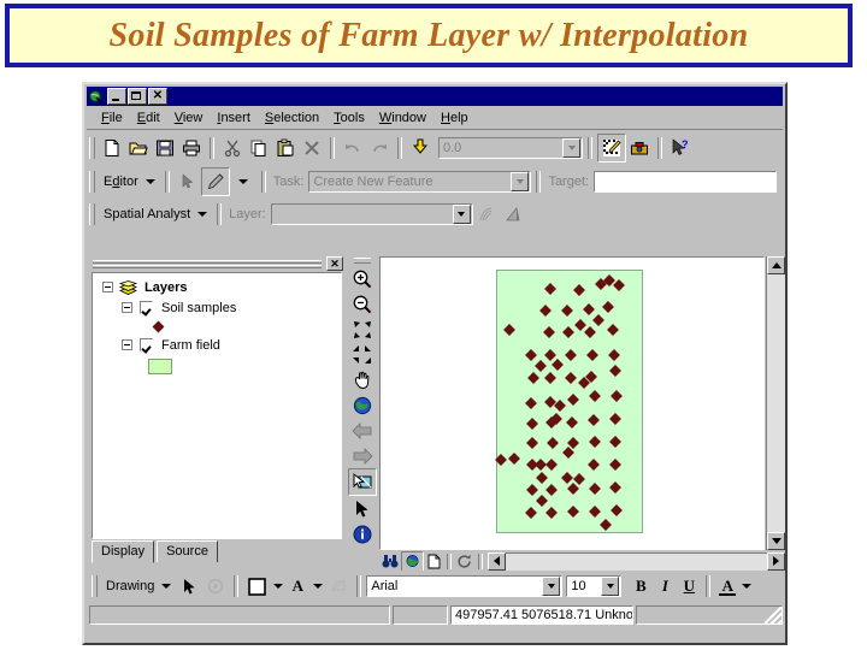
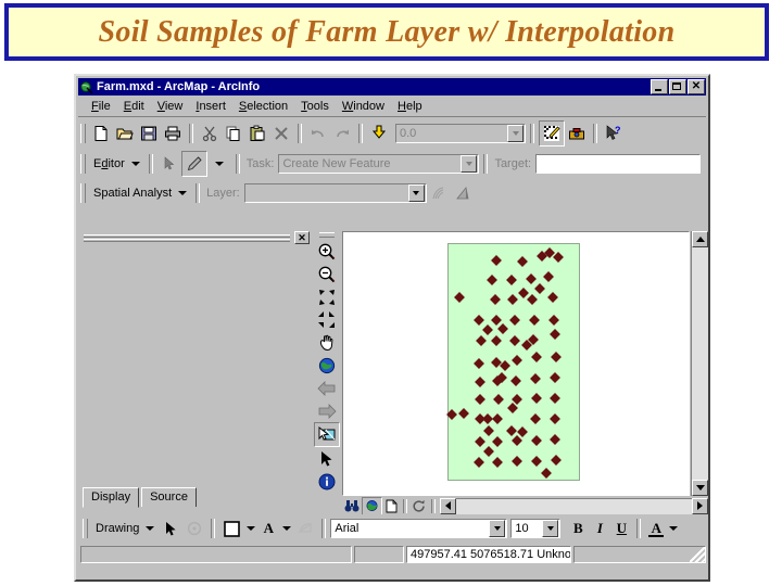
  Soil Samples of Farm Layer w/ Interpolation
+ Farm.mxd - ArcMap - ArcInfo
  ✕
  File
  Edit
  View
  Insert
  Selection
  Tools
  Window
  Help
  0.0
  ?
  Editor
  Task:
  Create New Feature
  Target:
  Spatial Analyst
  Layer:
  ✕
- Layers
- Soil samples
- Farm field
  Display
  Source
  Drawing
  A
  Arial
  10
  B
  I
  U
  A
  497957.41 5076518.71 Unkno
